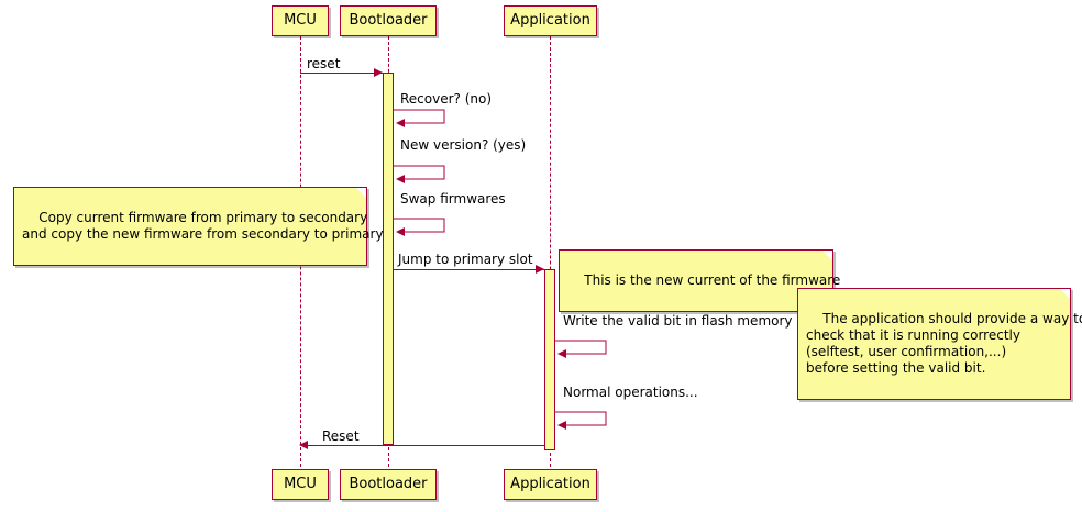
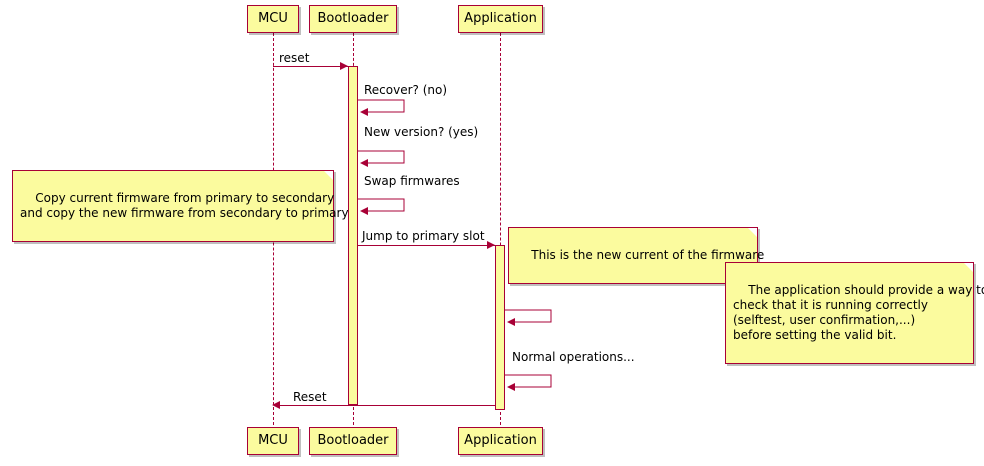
  MCU
  Bootloader
  Application
  MCU
  Bootloader
  Application
  reset
  Recover? (no)
  New version? (yes)
  Swap firmwares
  Copy current firmware from primary to secondary
  and copy the new firmware from secondary to primary
  Jump to primary slot
  This is the new current of the firmware
- Write the valid bit in flash memory
  The application should provide a way t
  check that it is running correctly
  (selftest, user confirmation,...)
  before setting the valid bit.
  Normal operations...
  Reset
